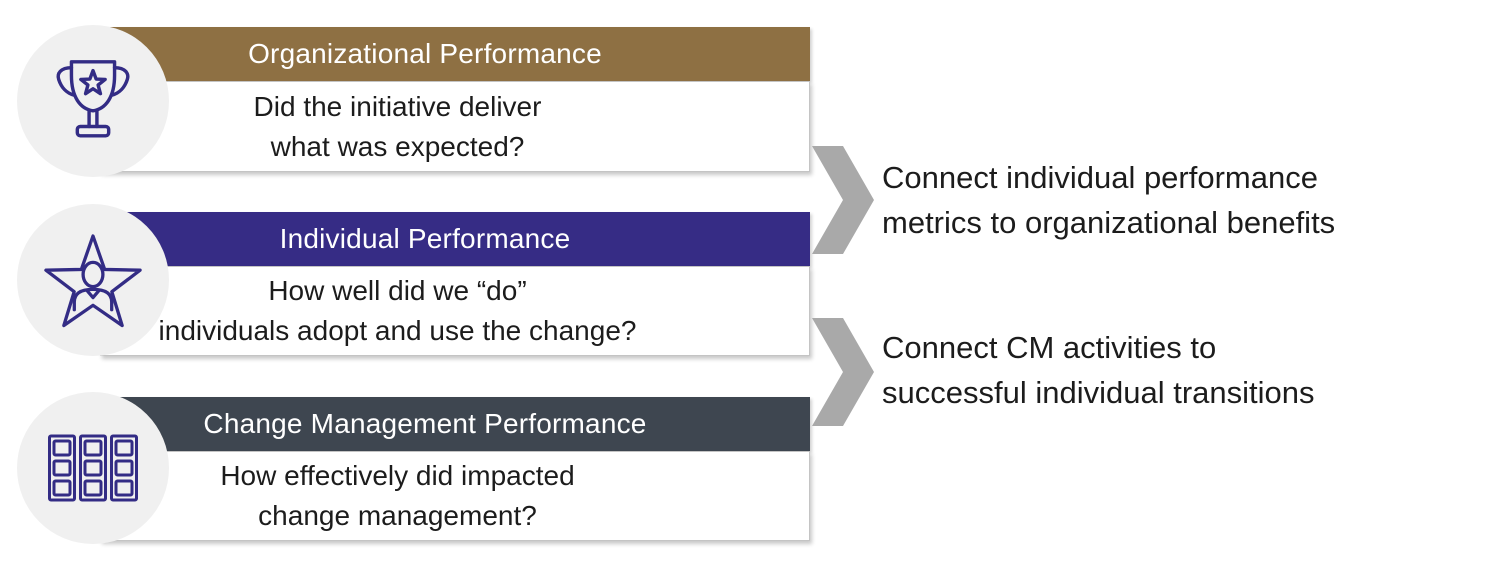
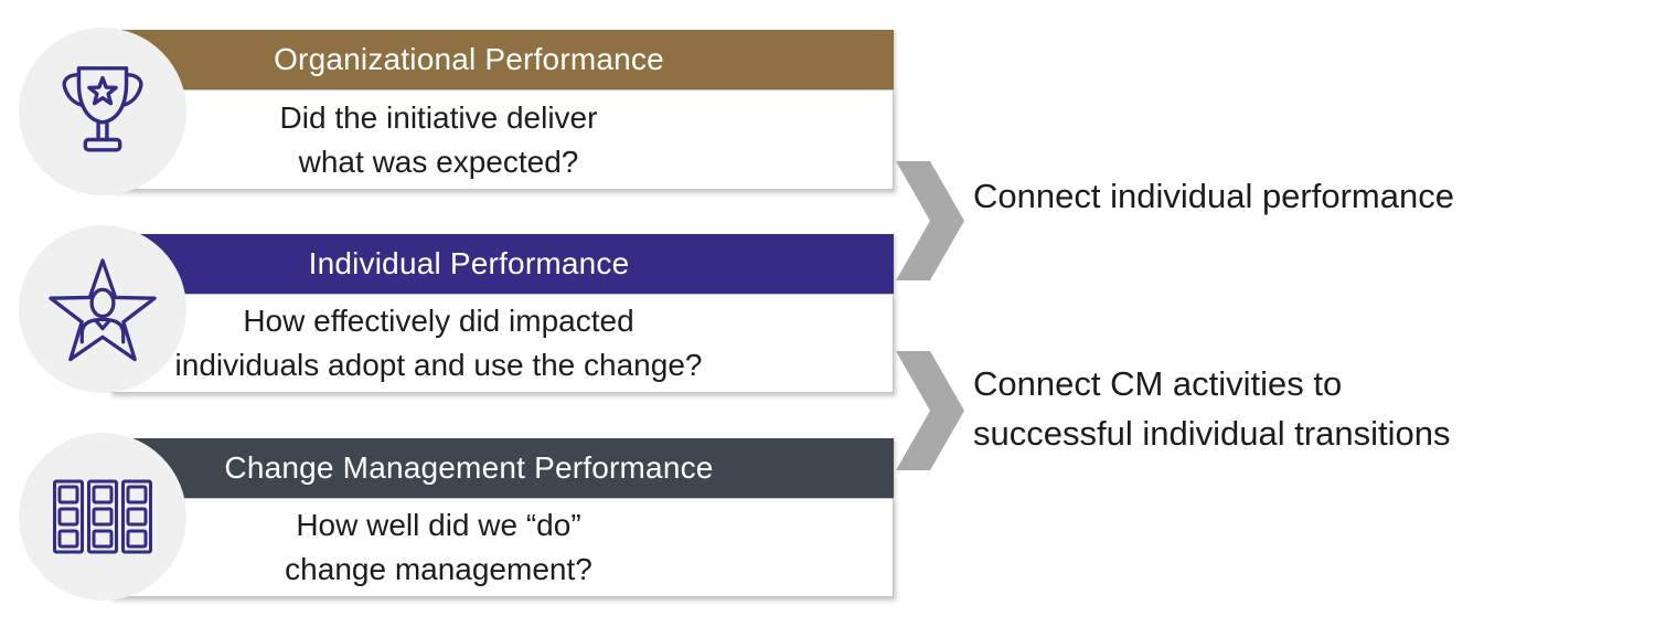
  Organizational Performance
  Did the initiative deliver
  what was expected?
  Individual Performance
- How well did we “do”
+ How effectively did impacted
  individuals adopt and use the change?
  Change Management Performance
- How effectively did impacted
+ How well did we “do”
  change management?
  Connect individual performance
- metrics to organizational benefits
  Connect CM activities to
  successful individual transitions
